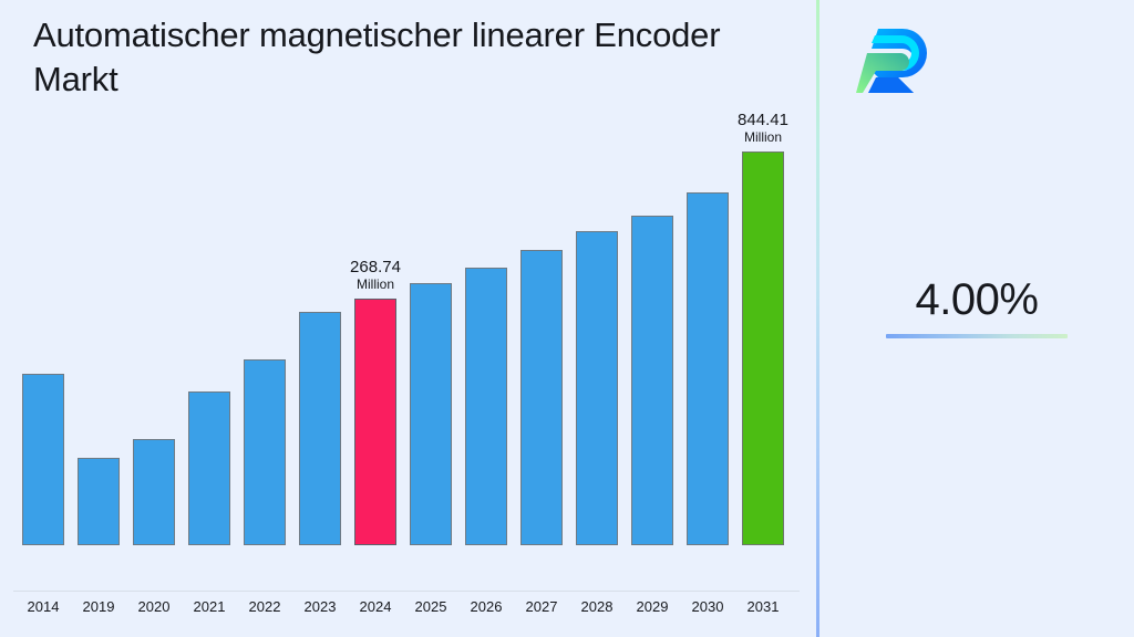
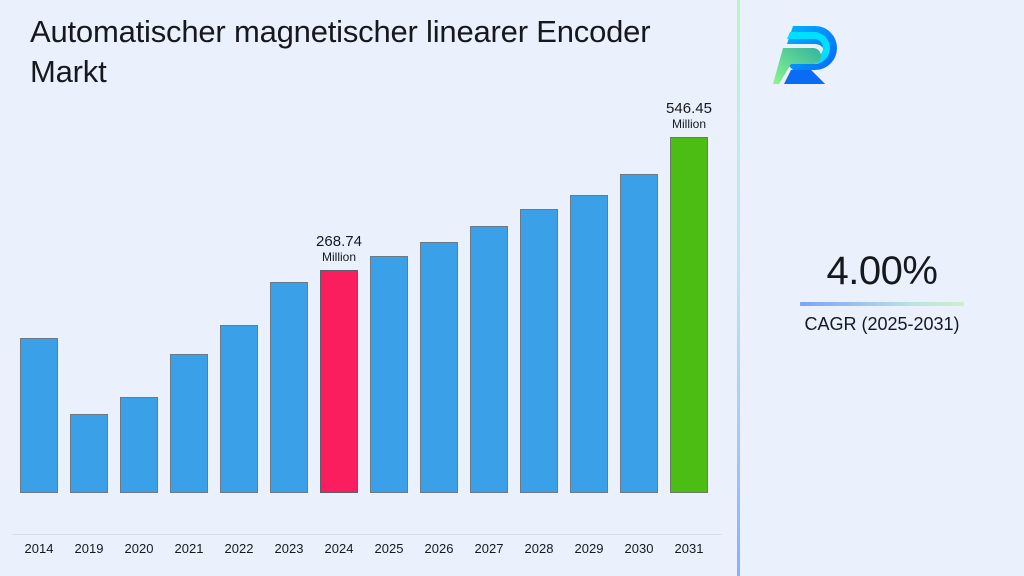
  Automatischer magnetischer linearer Encoder Markt
  268.74
  Million
- 844.41
+ 546.45
  Million
  2014
  2019
  2020
  2021
  2022
  2023
  2024
  2025
  2026
  2027
  2028
  2029
  2030
  2031
  4.00%
+ CAGR (2025-2031)
